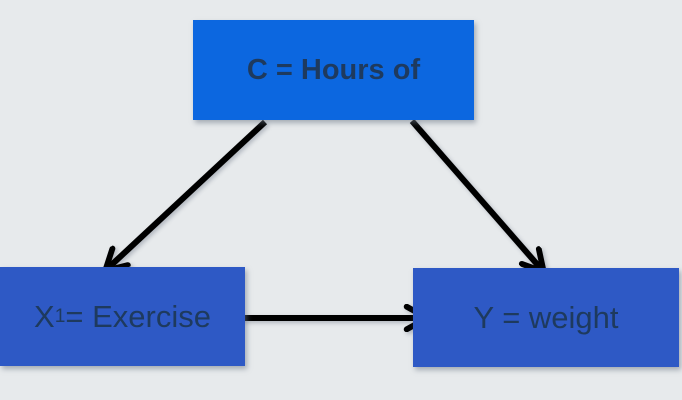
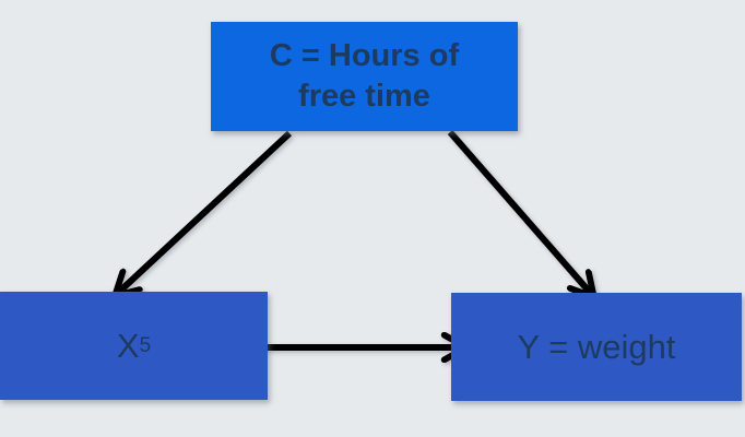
  C = Hours of
+ free time
  X
- 1
+ 5
- = Exercise
  Y = weight
